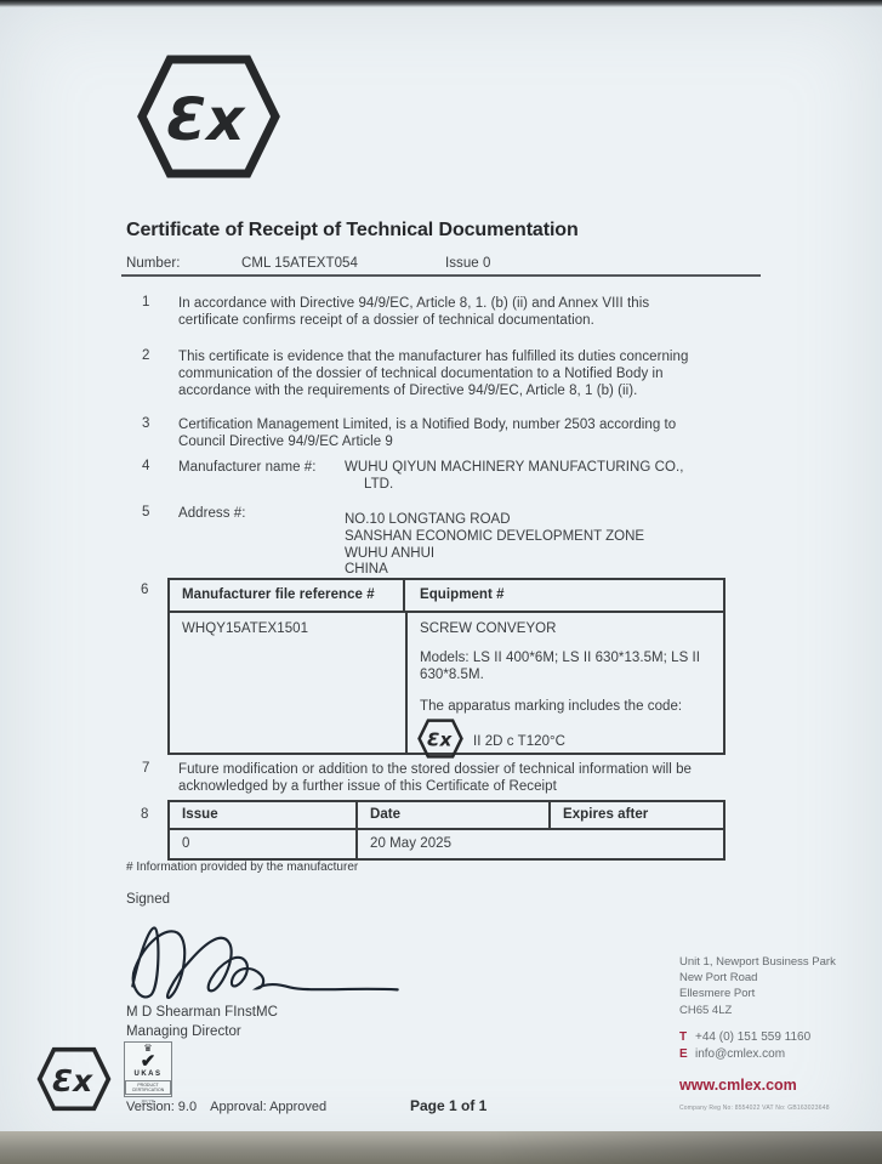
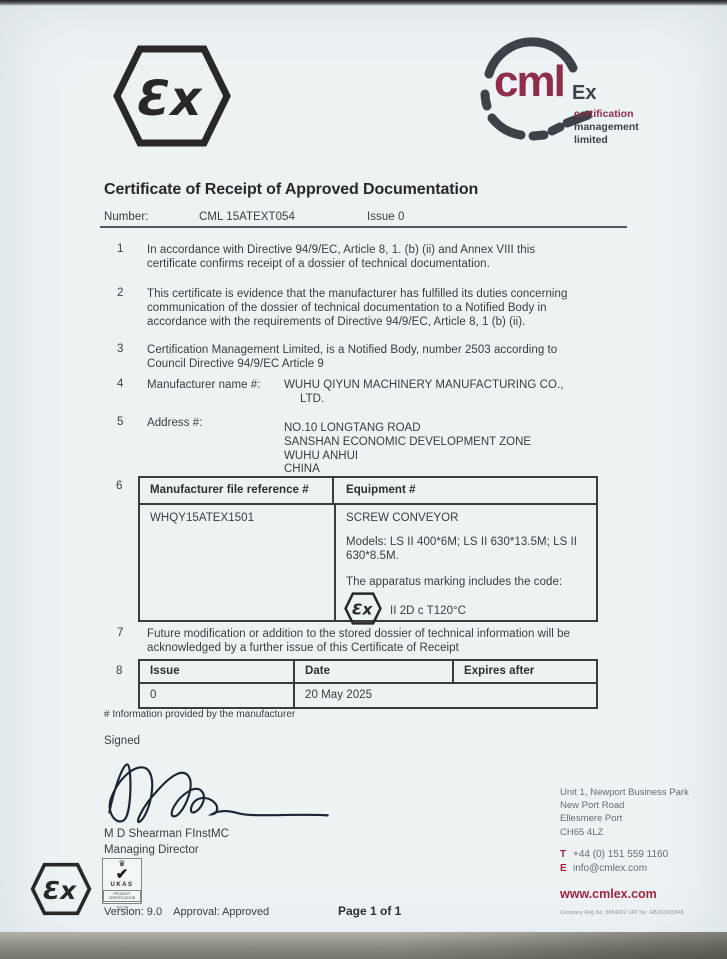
  Ɛx
+ cml
+ Ex
+ certification
+ management
+ limited
- Certificate of Receipt of Technical Documentation
+ Certificate of Receipt of Approved Documentation
  Number:
  CML 15ATEXT054
  Issue 0
  1
  In accordance with Directive 94/9/EC, Article 8, 1. (b) (ii) and Annex VIII this
  certificate confirms receipt of a dossier of technical documentation.
  2
  This certificate is evidence that the manufacturer has fulfilled its duties concerning
  communication of the dossier of technical documentation to a Notified Body in
  accordance with the requirements of Directive 94/9/EC, Article 8, 1 (b) (ii).
  3
  Certification Management Limited, is a Notified Body, number 2503 according to
  Council Directive 94/9/EC Article 9
  4
  Manufacturer name #:
  WUHU QIYUN MACHINERY MANUFACTURING CO.,
  LTD.
  5
  Address #:
  NO.10 LONGTANG ROAD
  SANSHAN ECONOMIC DEVELOPMENT ZONE
  WUHU ANHUI
  CHINA
  6
  Manufacturer file reference #
  Equipment #
  WHQY15ATEX1501
  SCREW CONVEYOR
  Models: LS II 400*6M; LS II 630*13.5M; LS II
  630*8.5M.
  The apparatus marking includes the code:
  Ɛx
  II 2D c T120°C
  7
  Future modification or addition to the stored dossier of technical information will be
  acknowledged by a further issue of this Certificate of Receipt
  8
  Issue
  Date
  Expires after
  0
  20 May 2025
  # Information provided by the manufacturer
  Signed
  M D Shearman FInstMC
  Managing Director
  Ɛx
  ♛
  ✔
  Version: 9.0 Approval: Approved
  Page 1 of 1
  Unit 1, Newport Business Park
  New Port Road
  Ellesmere Port
  CH65 4LZ
  T +44 (0) 151 559 1160
  E info@cmlex.com
  www.cmlex.com
